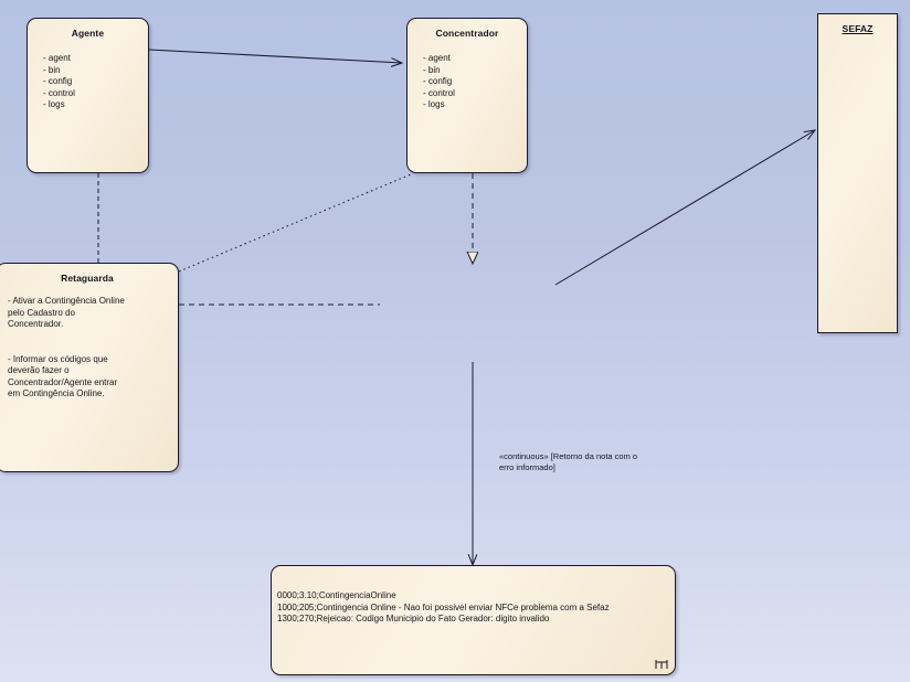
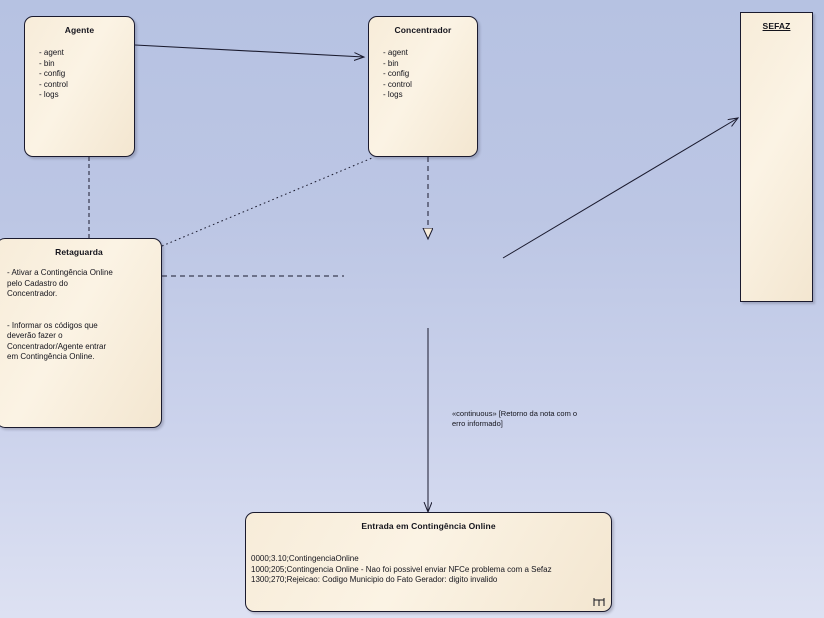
  Agente
  - agent
  - bin
  - config
  - control
  - logs
  Concentrador
  - agent
  - bin
  - config
  - control
  - logs
  SEFAZ
  Retaguarda
  - Ativar a Contingência Online
  pelo Cadastro do
  Concentrador.
  - Informar os códigos que
  deverão fazer o
  Concentrador/Agente entrar
  em Contingência Online.
+ Entrada em Contingência Online
  0000;3.10;ContingenciaOnline
  1000;205;Contingencia Online - Nao foi possivel enviar NFCe problema com a Sefaz
  1300;270;Rejeicao: Codigo Municipio do Fato Gerador: digito invalido
  «continuous» [Retorno da nota com o
  erro informado]
